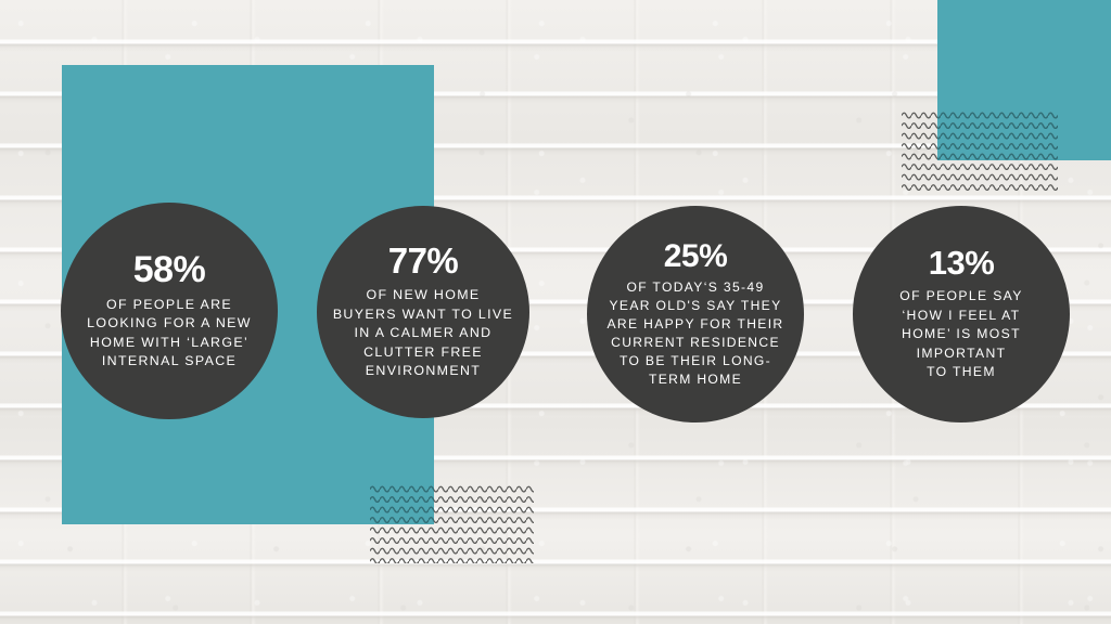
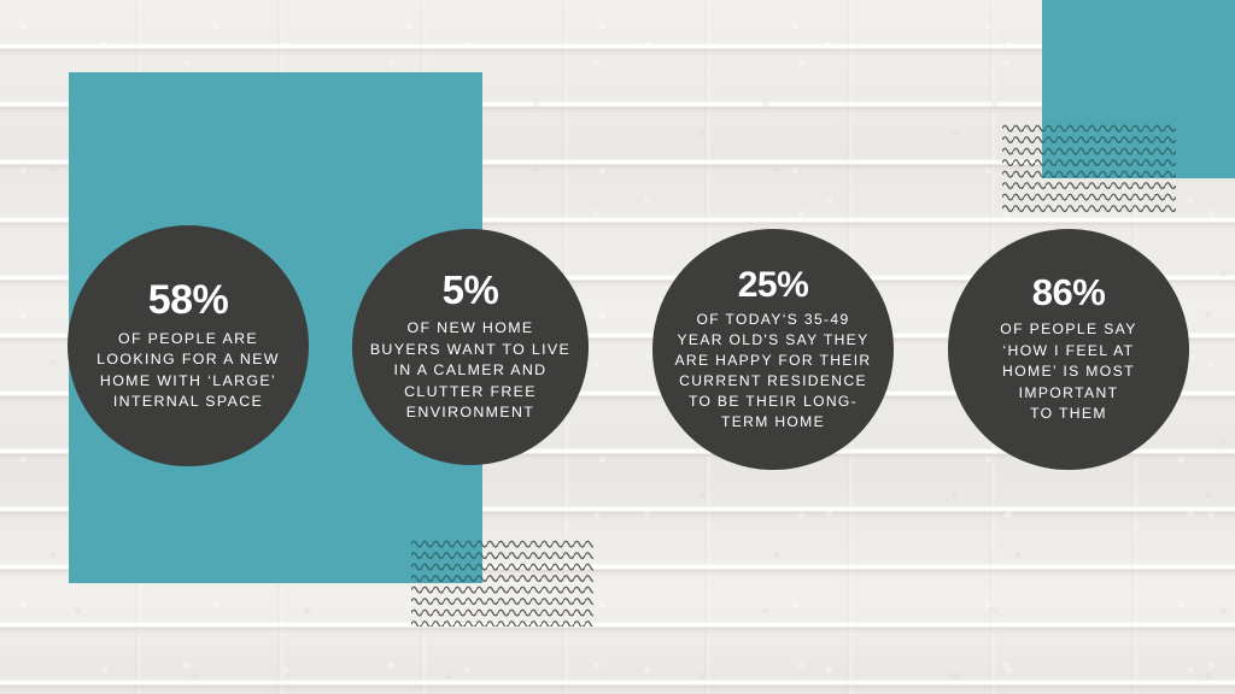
  58%
  OF PEOPLE ARE
  LOOKING FOR A NEW
  HOME WITH ‘LARGE’
  INTERNAL SPACE
- 77%
+ 5%
  OF NEW HOME
  BUYERS WANT TO LIVE
  IN A CALMER AND
  CLUTTER FREE
  ENVIRONMENT
  25%
  OF TODAY‘S 35-49
  YEAR OLD'S SAY THEY
  ARE HAPPY FOR THEIR
  CURRENT RESIDENCE
  TO BE THEIR LONG-
  TERM HOME
- 13%
+ 86%
  OF PEOPLE SAY
  ‘HOW I FEEL AT
  HOME’ IS MOST
  IMPORTANT
  TO THEM
